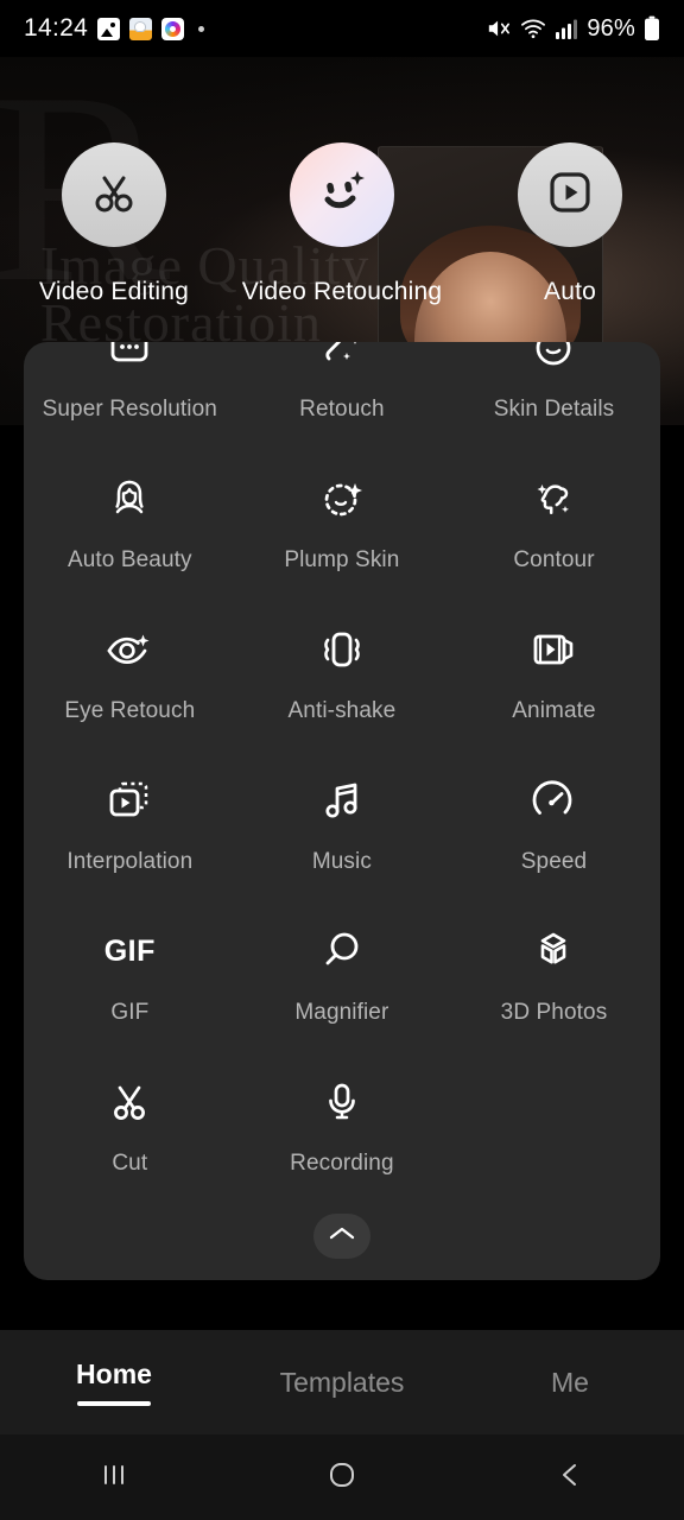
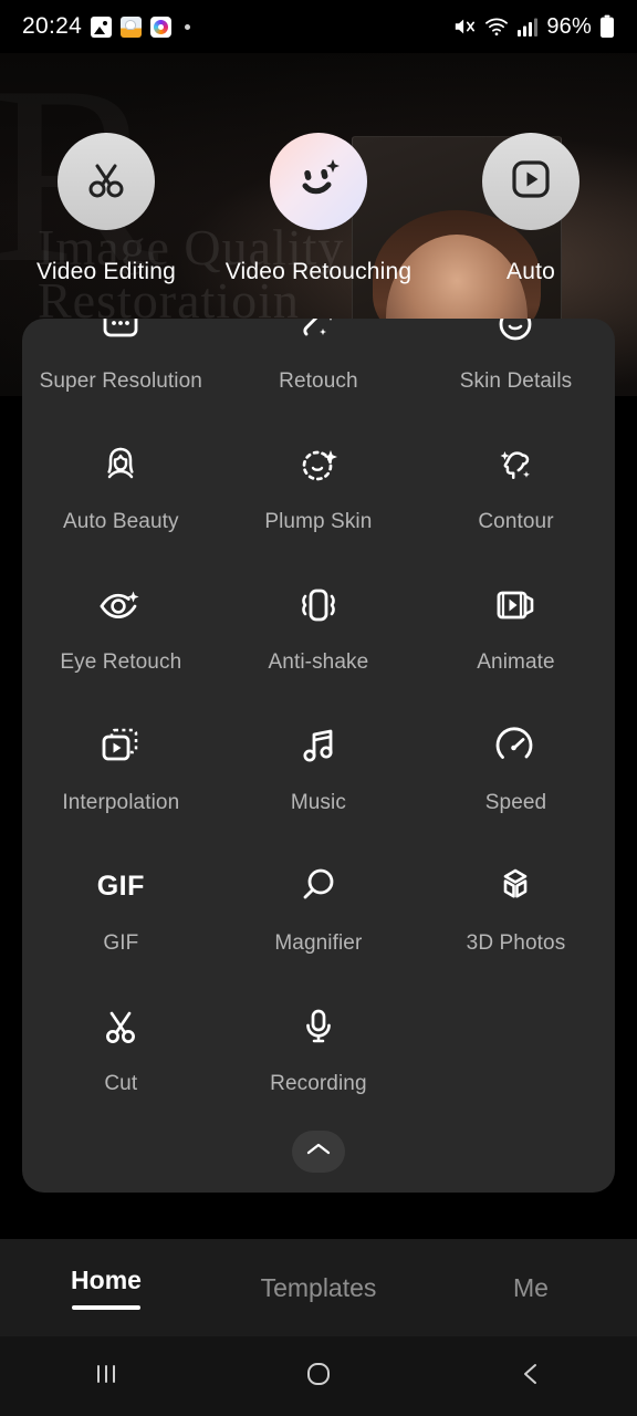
- 14:24
+ 20:24
  96%
  Image Quality
  Restoratioin
  Video Editing
  Video Retouching
  Auto
  Super Resolution
  Retouch
  Skin Details
  Auto Beauty
  Plump Skin
  Contour
  Eye Retouch
  Anti-shake
  Animate
  Interpolation
  Music
  Speed
  GIF
  GIF
  Magnifier
  3D Photos
  Cut
  Recording
  Home
  Templates
  Me
